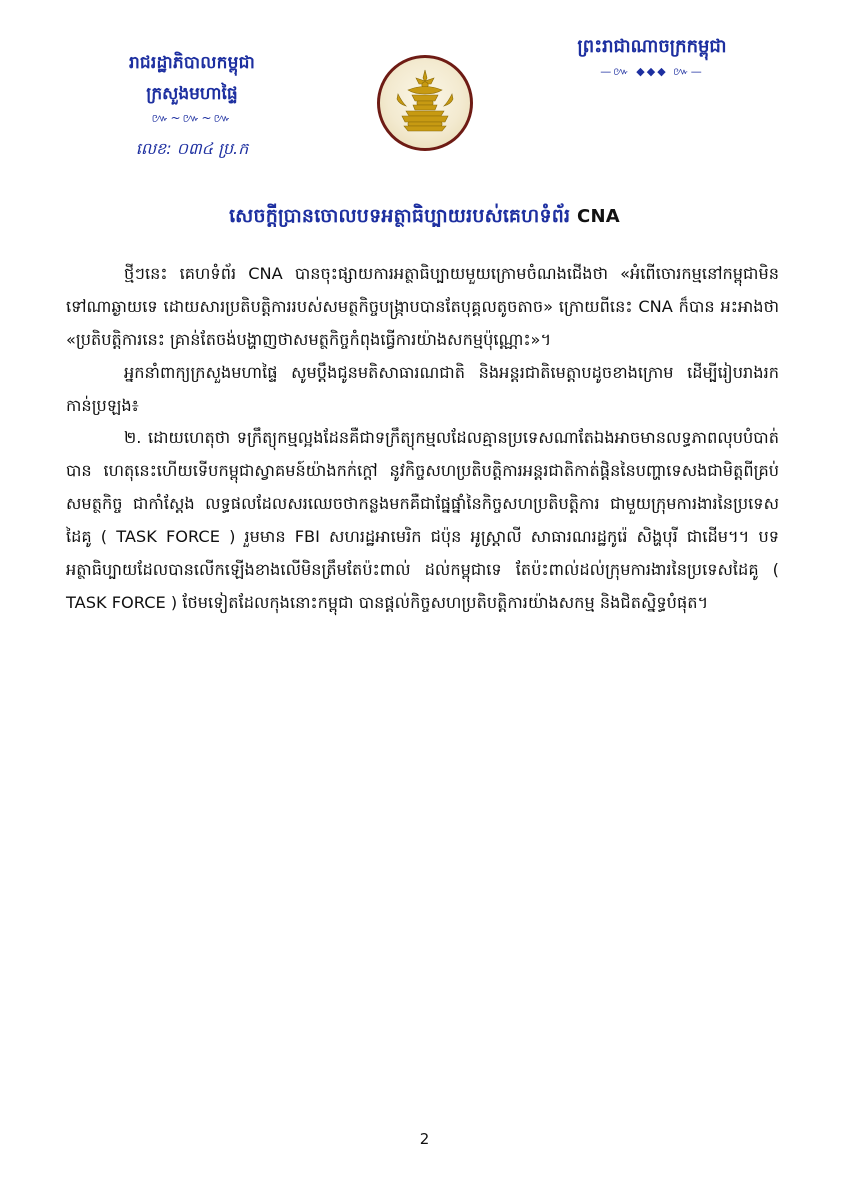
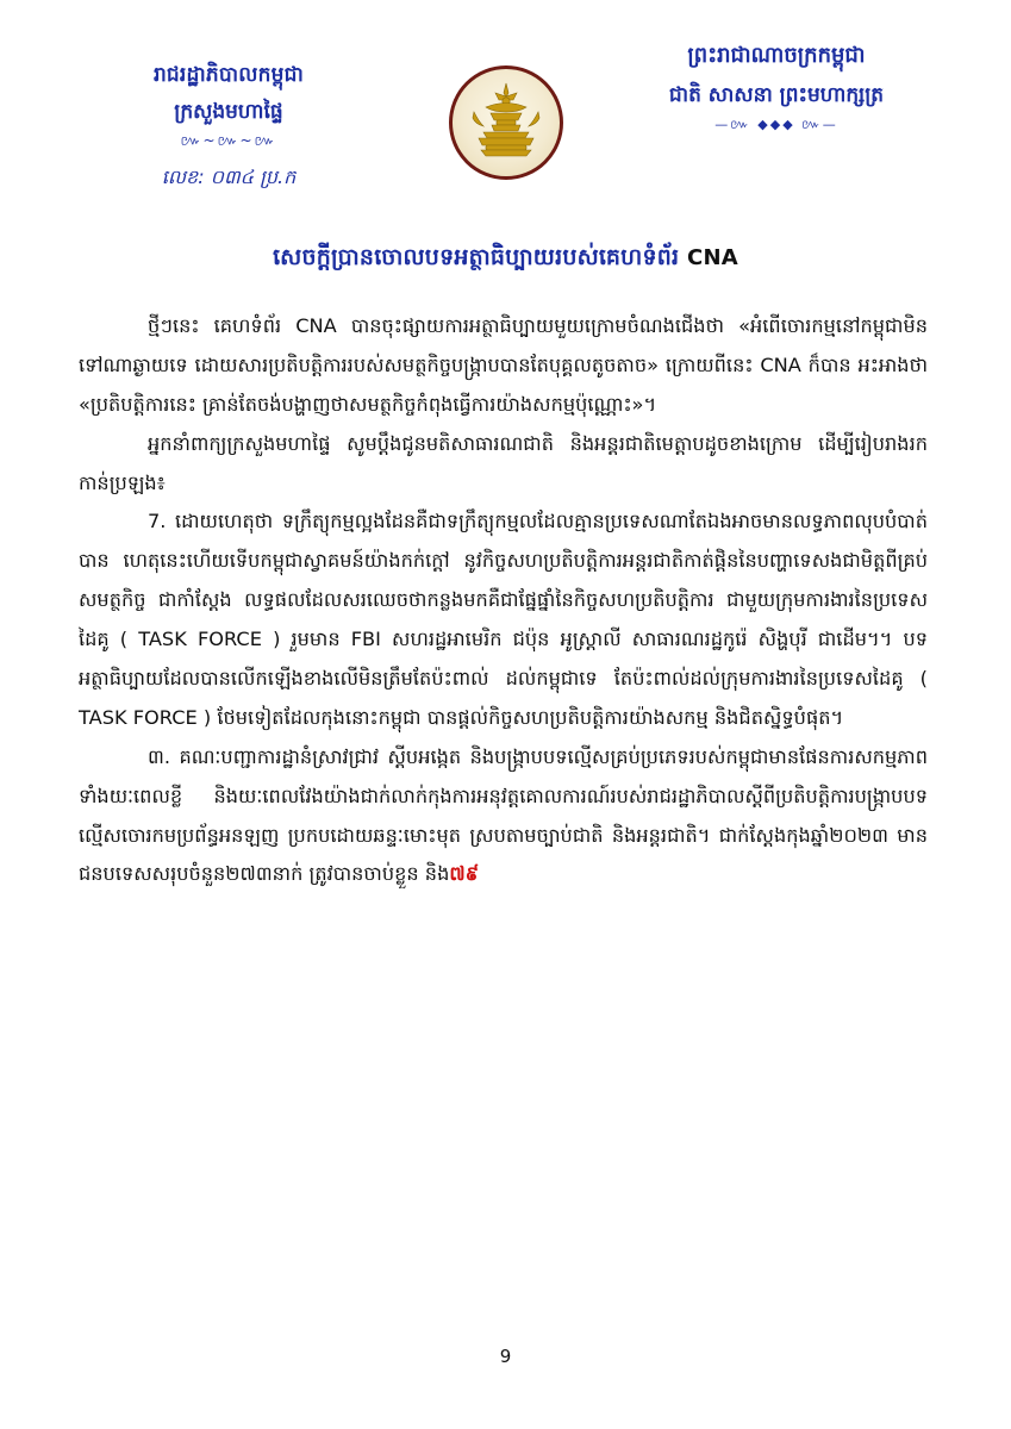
  រាជរដ្ឋាភិបាលកម្ពុជា
  ក្រសួងមហាផ្ទៃ
  ៚~៚~៚
  លេខ: ០៣៤ ប្រ.ក
  ព្រះរាជាណាចក្រកម្ពុជា
+ ជាតិ សាសនា ព្រះមហាក្សត្រ
  —៚ ◆◆◆ ៚—
  សេចក្ដីប្រានចោលបទអត្ថាធិប្បាយរបស់គេហទំព័រ CNA
  ថ្មីៗនេះ គេហទំព័រ CNA បានចុះផ្សាយការអត្ថាធិប្បាយមួយក្រោមចំណងជើងថា «អំពើចោរកម្មនៅកម្ពុជាមិនទៅណាឆ្ងាយទេ ដោយសារប្រតិបត្តិការរបស់សមត្ថកិច្ចបង្ក្រាបបានតែបុគ្គលតូចតាច» ក្រោយពីនេះ CNA ក៏បាន អះអាងថា «ប្រតិបត្តិការនេះ គ្រាន់តែចង់បង្ហាញថាសមត្ថកិច្ចកំពុងធ្វើការយ៉ាងសកម្មប៉ុណ្ណោះ»។
  អ្នកនាំពាក្យក្រសួងមហាផ្ទៃ សូមប្ដឹងជូនមតិសាធារណជាតិ និងអន្តរជាតិមេត្តាបដូចខាងក្រោម ដើម្បីរៀបរាងរកកាន់ប្រឡង៖
- ២. ដោយហេតុថា ទក្រឹត្យុកម្មល្អងដែនគឺជាទក្រឹត្យុកម្មលដែលគ្មានប្រទេសណាតែឯងអាចមានលទ្ធភាពលុបបំបាត់បាន ហេតុនេះហើយទើបកម្ពុជាស្វាគមន៍យ៉ាងកក់ក្ដៅ នូវកិច្ចសហប្រតិបត្តិការអន្តរជាតិកាត់ផ្ដិននៃបញ្ហាទេសងជាមិត្តពីគ្រប់សមត្ថកិច្ច ជាកាំស្ដែង លទ្ធផលដែលសរឈេចថាកន្លងមកគឺជាផ្នែផ្នាំនៃកិច្ចសហប្រតិបត្តិការ ជាមួយក្រុមការងារនៃប្រទេសដៃគូ ( TASK FORCE ) រួមមាន FBI សហរដ្ឋអាមេរិក ជប៉ុន អូស្ត្រាលី សាធារណរដ្ឋកូរ៉េ សិង្ហបុរី ជាដើម។។ បទអត្ថាធិប្បាយដែលបានលើកឡើងខាងលើមិនត្រឹមតែប៉ះពាល់ ដល់កម្ពុជាទេ តែប៉ះពាល់ដល់ក្រុមការងារនៃប្រទេសដៃគូ ( TASK FORCE ) ថែមទៀតដែលកុងនោះកម្ពុជា បានផ្ដល់កិច្ចសហប្រតិបត្តិការយ៉ាងសកម្ម និងជិតស្និទ្ធបំផុត។
+ 7. ដោយហេតុថា ទក្រឹត្យុកម្មល្អងដែនគឺជាទក្រឹត្យុកម្មលដែលគ្មានប្រទេសណាតែឯងអាចមានលទ្ធភាពលុបបំបាត់បាន ហេតុនេះហើយទើបកម្ពុជាស្វាគមន៍យ៉ាងកក់ក្ដៅ នូវកិច្ចសហប្រតិបត្តិការអន្តរជាតិកាត់ផ្ដិននៃបញ្ហាទេសងជាមិត្តពីគ្រប់សមត្ថកិច្ច ជាកាំស្ដែង លទ្ធផលដែលសរឈេចថាកន្លងមកគឺជាផ្នែផ្នាំនៃកិច្ចសហប្រតិបត្តិការ ជាមួយក្រុមការងារនៃប្រទេសដៃគូ ( TASK FORCE ) រួមមាន FBI សហរដ្ឋអាមេរិក ជប៉ុន អូស្ត្រាលី សាធារណរដ្ឋកូរ៉េ សិង្ហបុរី ជាដើម។។ បទអត្ថាធិប្បាយដែលបានលើកឡើងខាងលើមិនត្រឹមតែប៉ះពាល់ ដល់កម្ពុជាទេ តែប៉ះពាល់ដល់ក្រុមការងារនៃប្រទេសដៃគូ ( TASK FORCE ) ថែមទៀតដែលកុងនោះកម្ពុជា បានផ្ដល់កិច្ចសហប្រតិបត្តិការយ៉ាងសកម្ម និងជិតស្និទ្ធបំផុត។
+ ៣. គណៈបញ្ជាការដ្ឋានំស្រាវជ្រាវ ស្ដីបអង្កេត និងបង្ក្រាបបទល្មើសគ្រប់ប្រភេទរបស់កម្ពុជាមានផែនការសកម្មភាពទាំងយៈពេលខ្លី និងយៈពេលវែងយ៉ាងជាក់លាក់កុងការអនុវត្តគោលការណ៍របស់រាជរដ្ឋាភិបាលស្ដីពីប្រតិបត្តិការបង្ក្រាបបទល្មើសចោរកមប្រព័ន្ធអនឡញ ប្រកបដោយឆន្ទៈមោះមុត ស្របតាមច្បាប់ជាតិ និងអន្តរជាតិ។ ជាក់ស្ដែងកុងឆ្នាំ២០២៣ មានជនបទេសសរុបចំនួន២៧៣នាក់ ត្រូវបានចាប់ខ្លួន និង៧៩
- 2
+ 9
